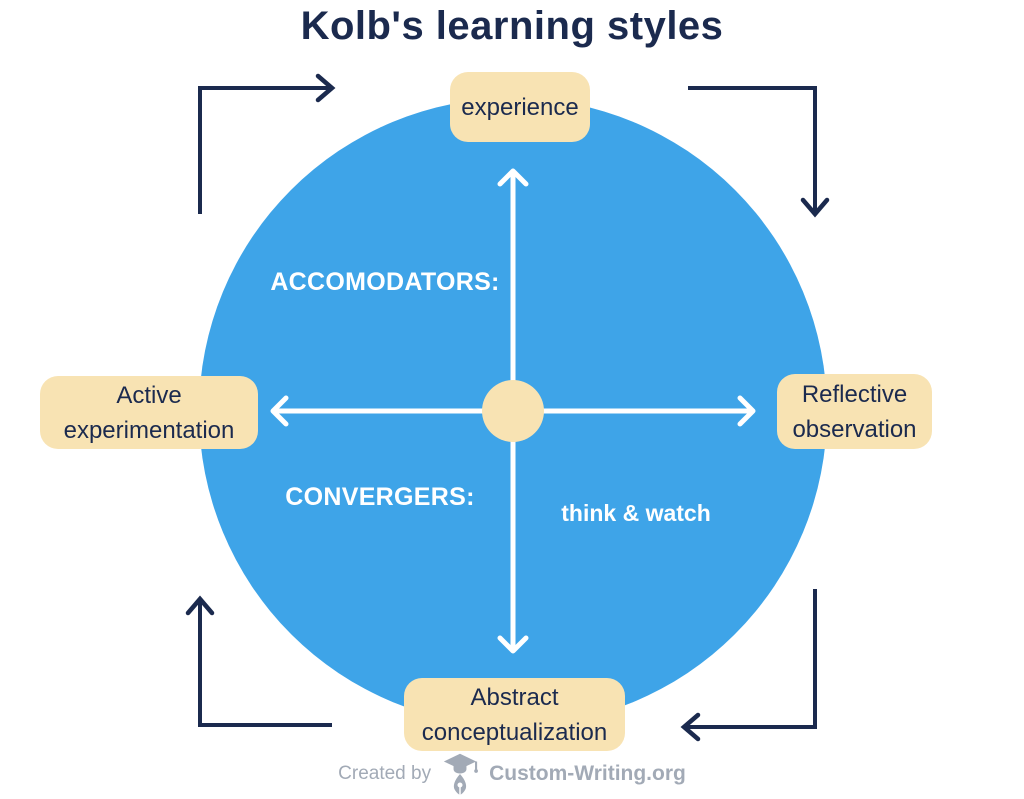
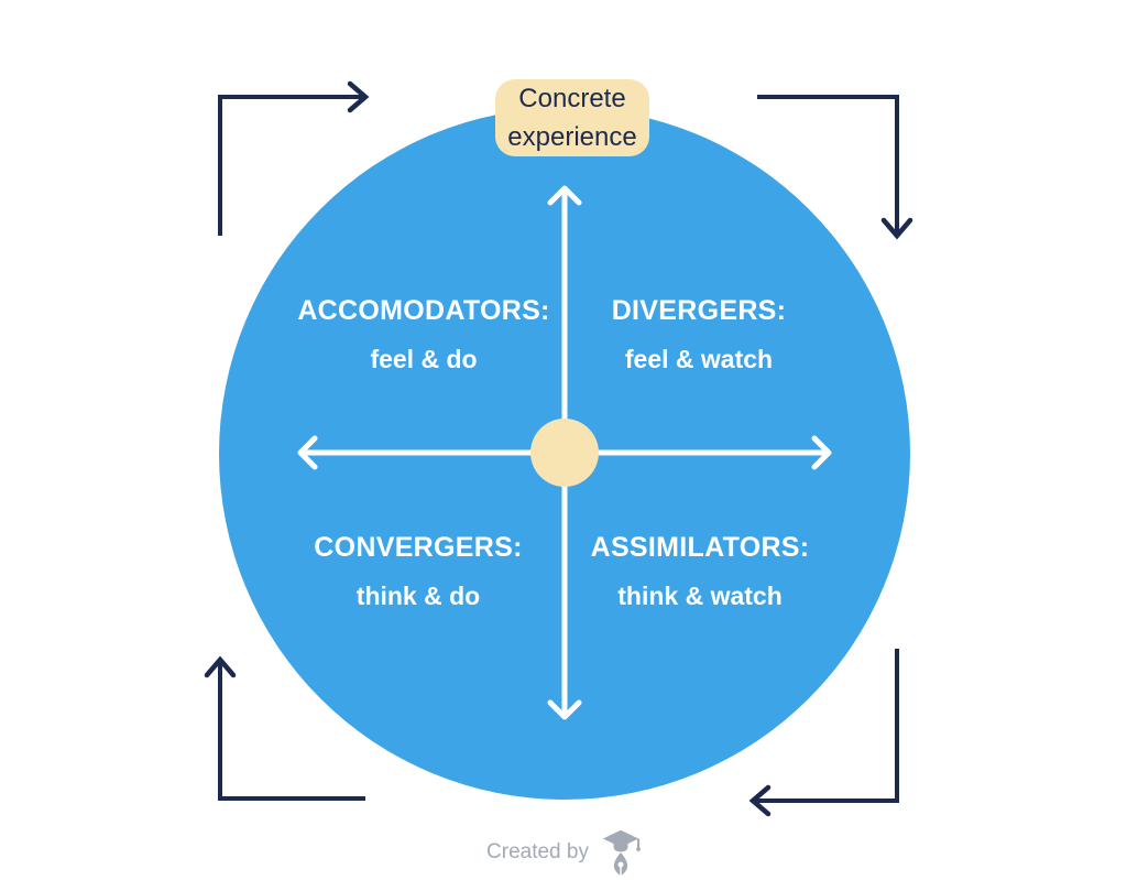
- Kolb's learning styles
  ACCOMODATORS:
+ feel & do
+ DIVERGERS:
+ feel & watch
  CONVERGERS:
+ think & do
+ ASSIMILATORS:
  think & watch
+ Concrete
  experience
- Reflective
- observation
- Abstract
- conceptualization
- Active
- experimentation
  Created by
- Custom-Writing.org
